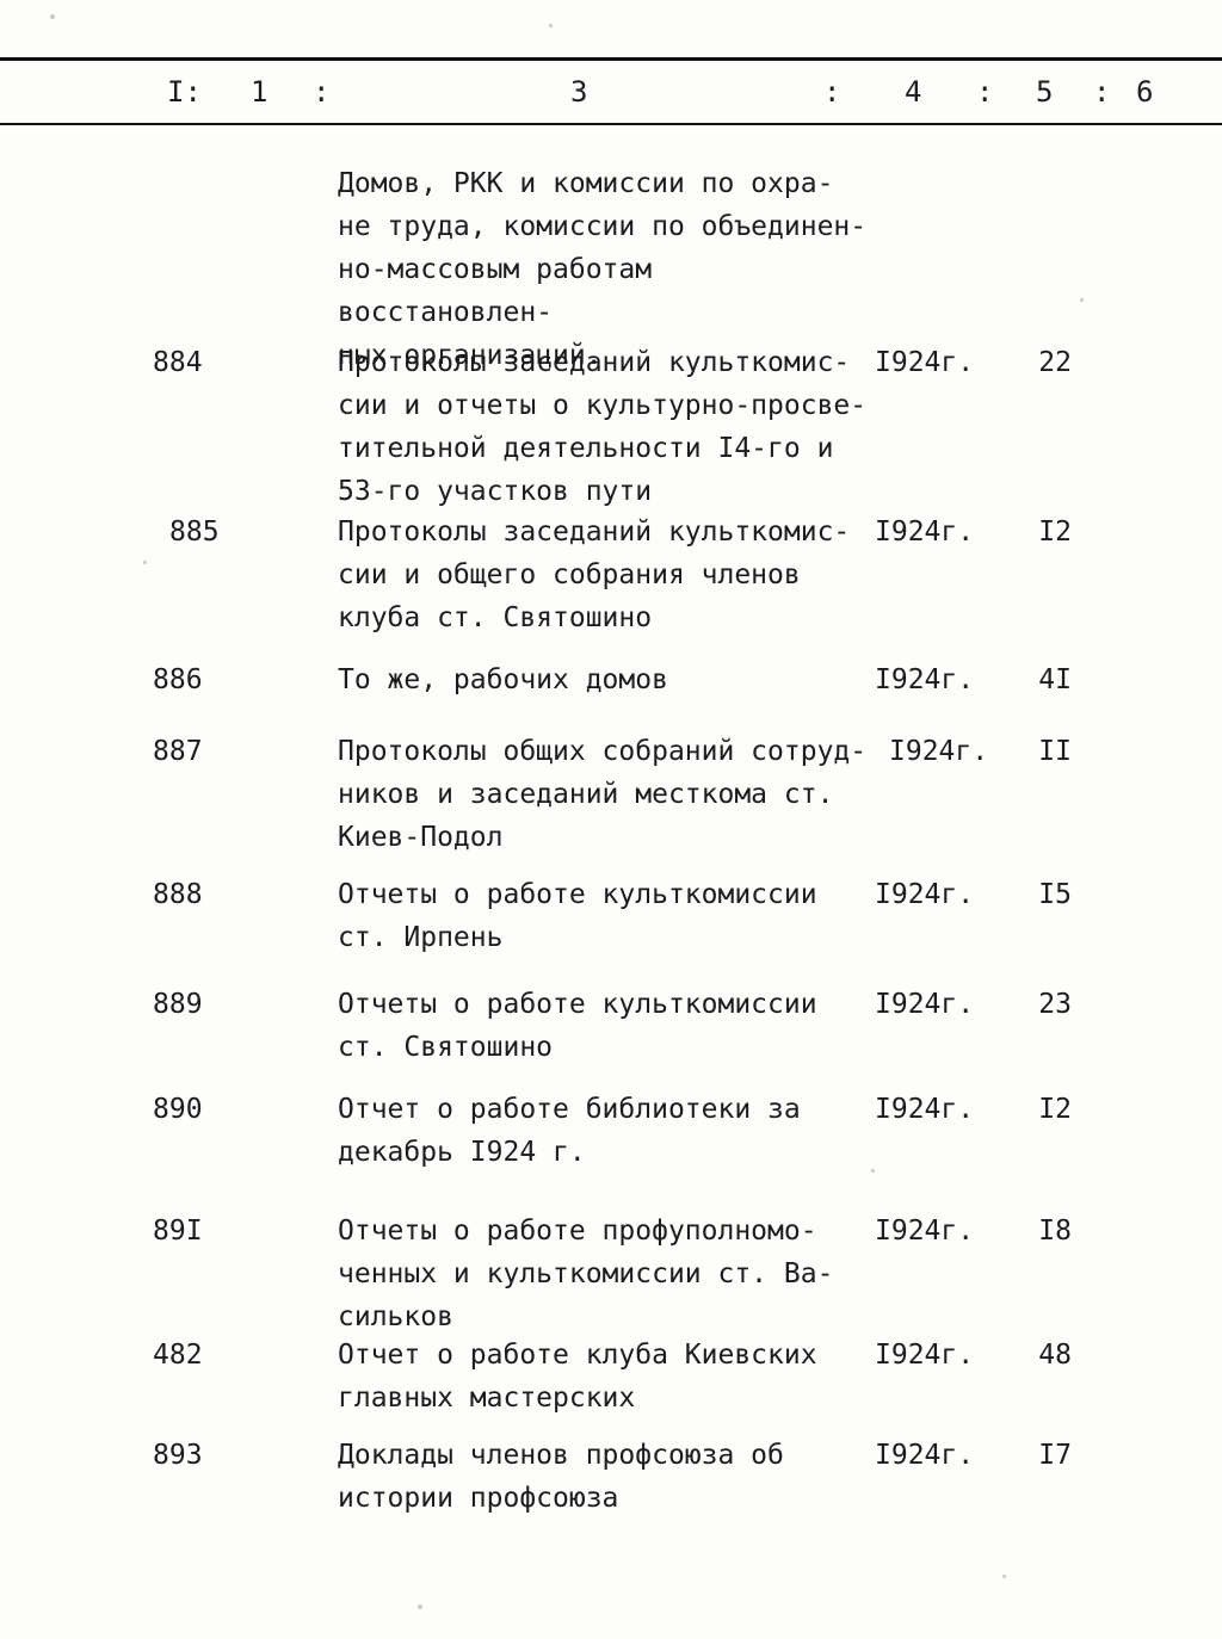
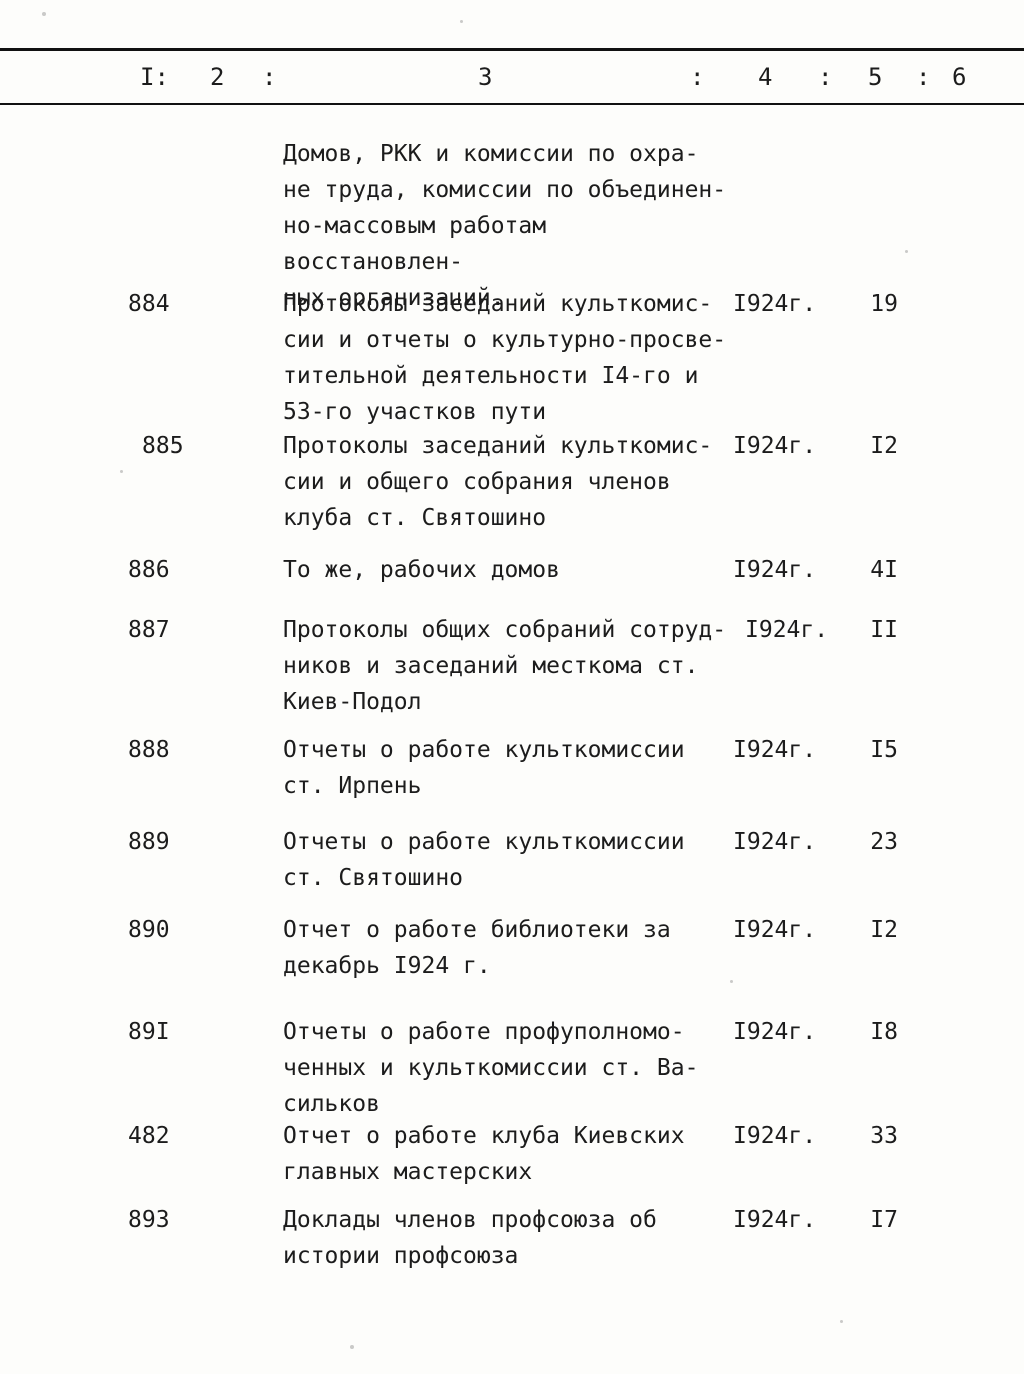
  I:
- 1
+ 2
  :
  3
  :
  4
  :
  5
  :
  6
  Домов, РКК и комиссии по охра-
  не труда, комиссии по объединен-
  но-массовым работам восстановлен-
  ных организаций.
  884
  Протоколы заседаний культкомис-
  сии и отчеты о культурно-просве-
  тительной деятельности I4-го и
  53-го участков пути
  I924г.
- 22
+ 19
  885
  Протоколы заседаний культкомис-
  сии и общего собрания членов
  клуба ст. Святошино
  I924г.
  I2
  886
  То же, рабочих домов
  I924г.
  4I
  887
  Протоколы общих собраний сотруд-
  ников и заседаний месткома ст.
  Киев-Подол
  I924г.
  II
  888
  Отчеты о работе культкомиссии
  ст. Ирпень
  I924г.
  I5
  889
  Отчеты о работе культкомиссии
  ст. Святошино
  I924г.
  23
  890
  Отчет о работе библиотеки за
  декабрь I924 г.
  I924г.
  I2
  89I
  Отчеты о работе профуполномо-
  ченных и культкомиссии ст. Ва-
  сильков
  I924г.
  I8
  482
  Отчет о работе клуба Киевских
  главных мастерских
  I924г.
- 48
+ 33
  893
  Доклады членов профсоюза об
  истории профсоюза
  I924г.
  I7
